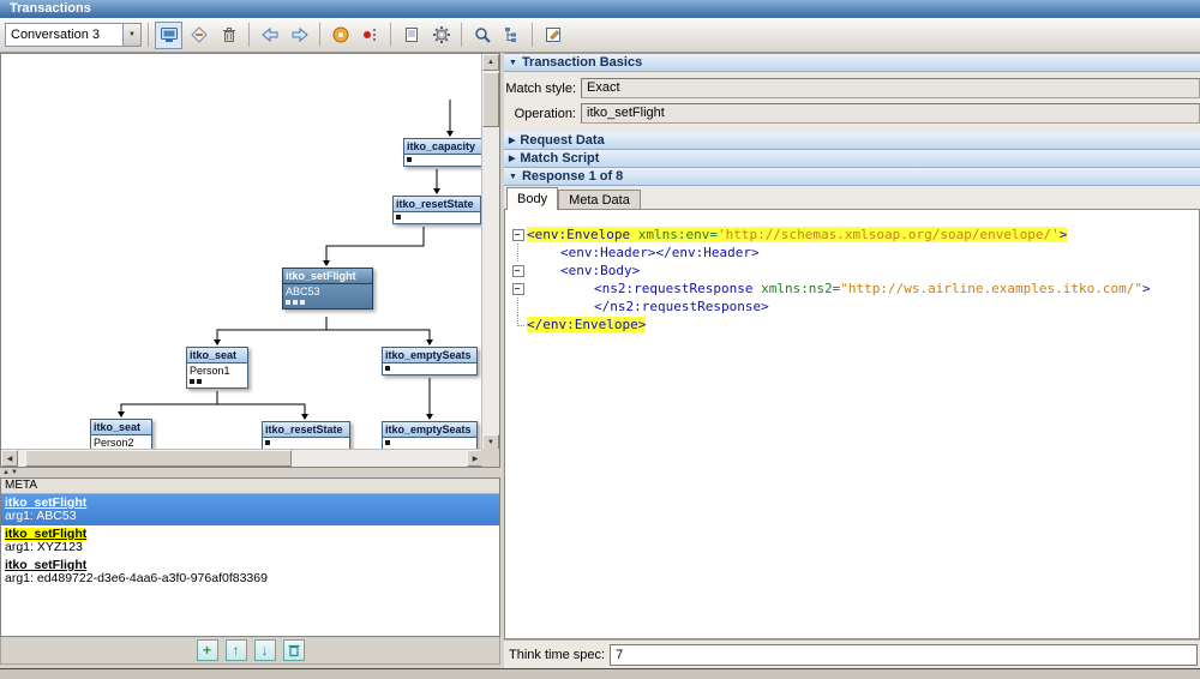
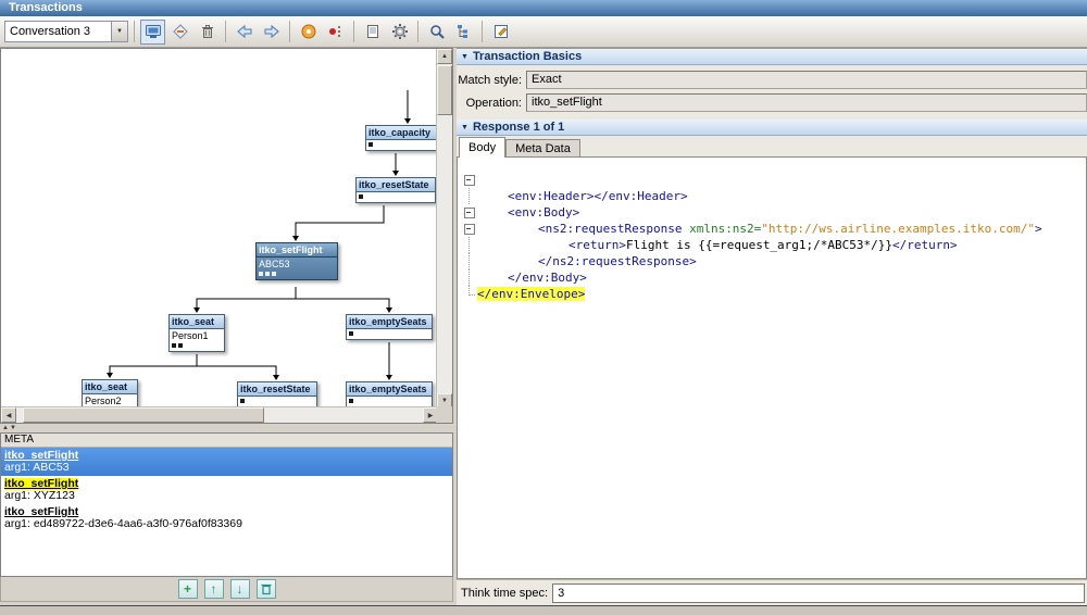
  Transactions
  Conversation 3
  itko_capacity
  itko_resetState
  itko_setFlight
  ABC53
  itko_seat
  Person1
  itko_emptySeats
  itko_seat
  Person2
  itko_resetState
  itko_emptySeats
  META
  itko_setFlight
  arg1: ABC53
  itko_setFlight
  arg1: XYZ123
  itko_setFlight
  arg1: ed489722-d3e6-4aa6-a3f0-976af0f83369
  +
  ↑
  ↓
  Transaction Basics
  Match style:
  Exact
  Operation:
  itko_setFlight
- Request Data
- Match Script
- Response 1 of 8
+ Response 1 of 1
  Body
  Meta Data
- <env:Envelope xmlns:env='http://schemas.xmlsoap.org/soap/envelope/'>
  <env:Header></env:Header>
  <env:Body>
  <ns2:requestResponse xmlns:ns2="http://ws.airline.examples.itko.com/">
+ <return>Flight is {{=request_arg1;/*ABC53*/}}</return>
  </ns2:requestResponse>
+ </env:Body>
  </env:Envelope>
  Think time spec:
- 7
+ 3
